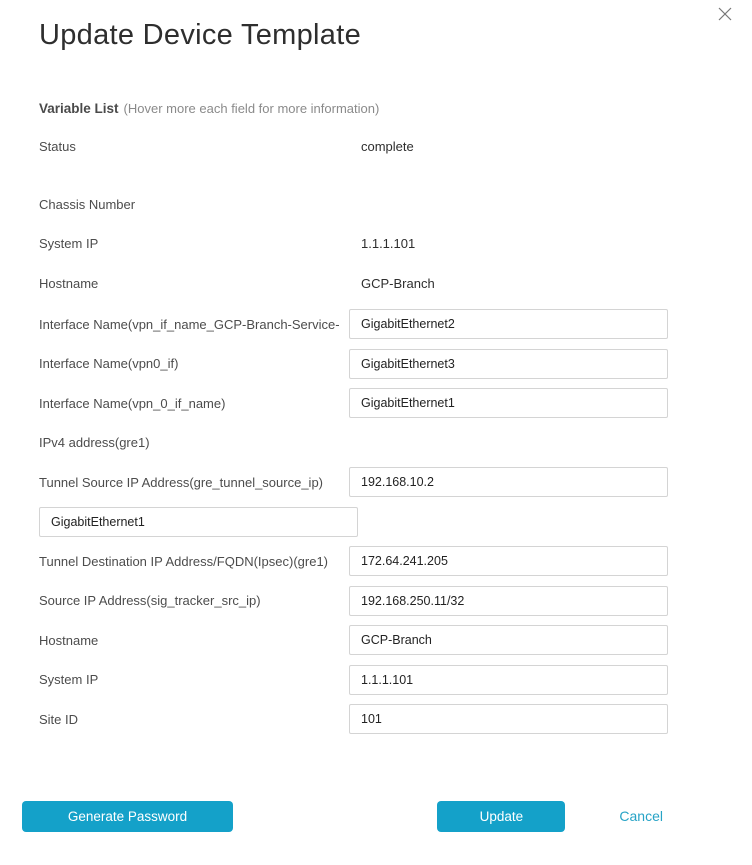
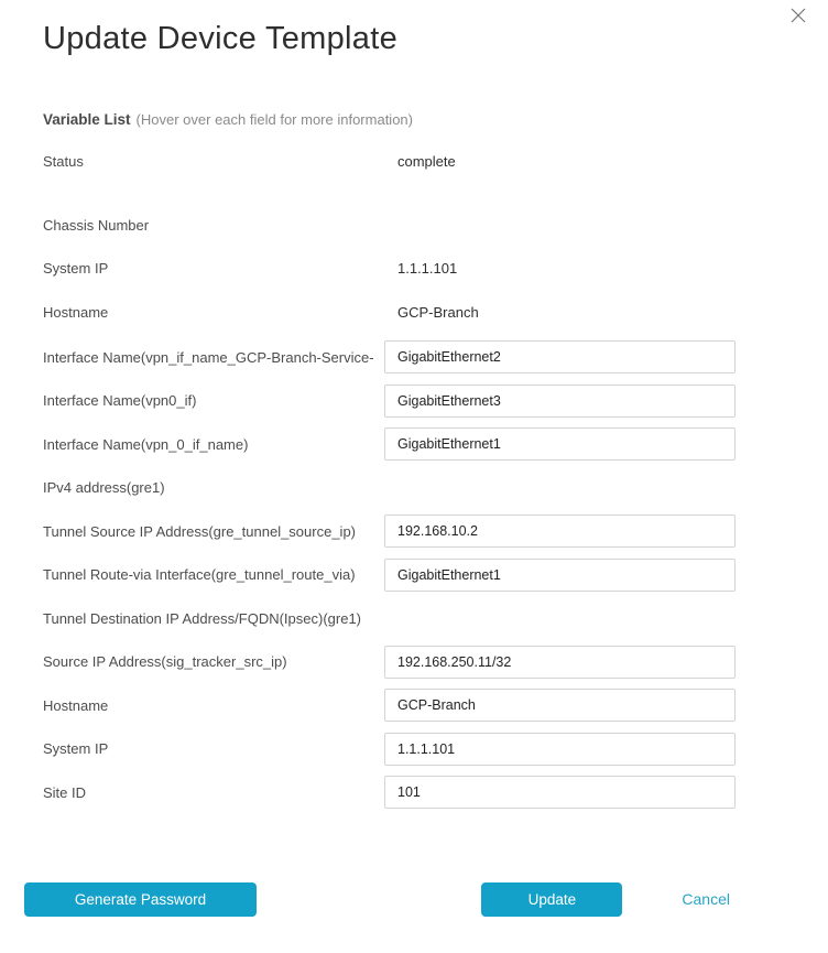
  Update Device Template
- Variable List (Hover more each field for more information)
+ Variable List (Hover over each field for more information)
  Status
  complete
  Chassis Number
  System IP
  1.1.1.101
  Hostname
  GCP-Branch
  Interface Name(vpn_if_name_GCP-Branch-Service-
  GigabitEthernet2
  Interface Name(vpn0_if)
  GigabitEthernet3
  Interface Name(vpn_0_if_name)
  GigabitEthernet1
  IPv4 address(gre1)
  Tunnel Source IP Address(gre_tunnel_source_ip)
  192.168.10.2
+ Tunnel Route-via Interface(gre_tunnel_route_via)
  GigabitEthernet1
  Tunnel Destination IP Address/FQDN(Ipsec)(gre1)
- 172.64.241.205
  Source IP Address(sig_tracker_src_ip)
  192.168.250.11/32
  Hostname
  GCP-Branch
  System IP
  1.1.1.101
  Site ID
  101
  Generate Password
  Update
  Cancel
